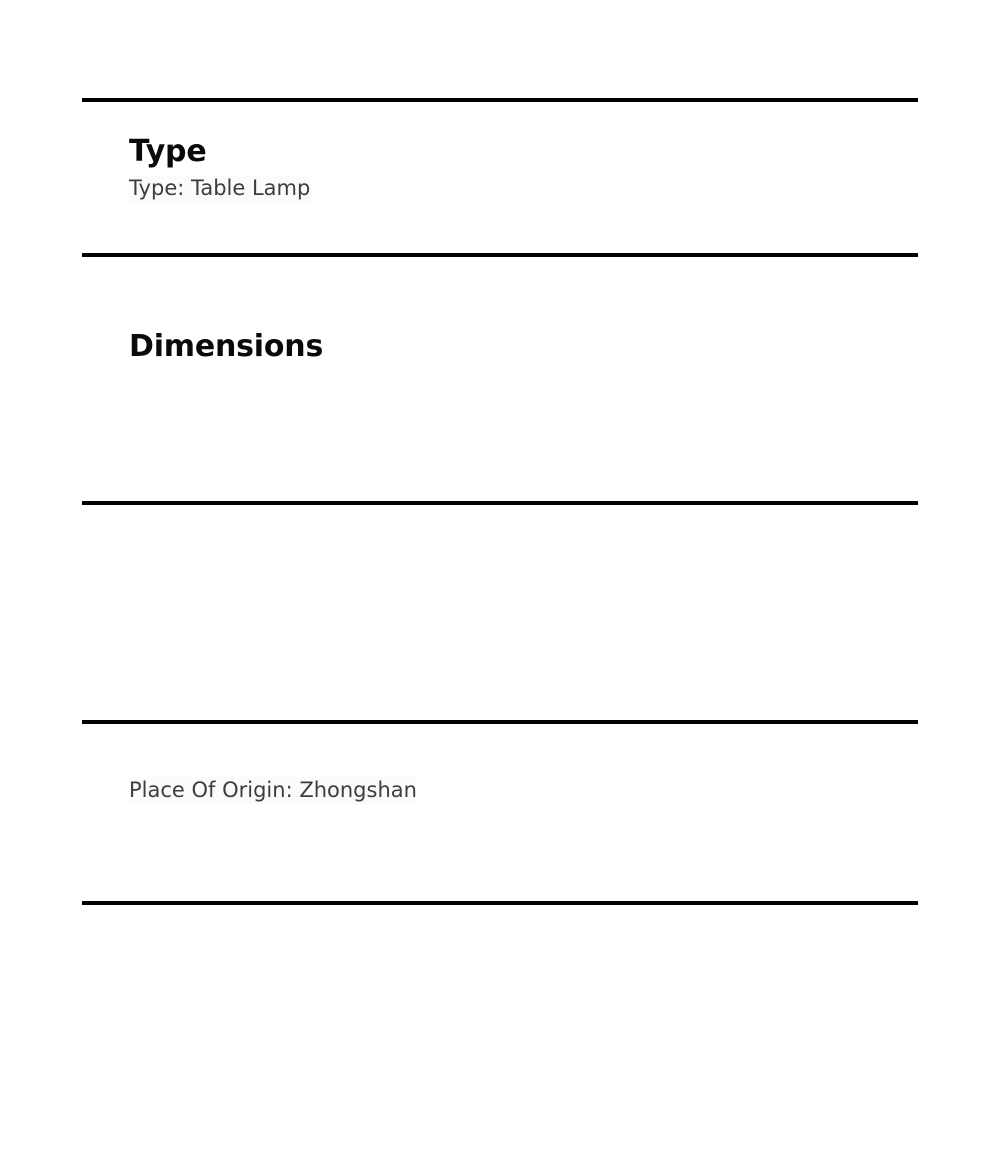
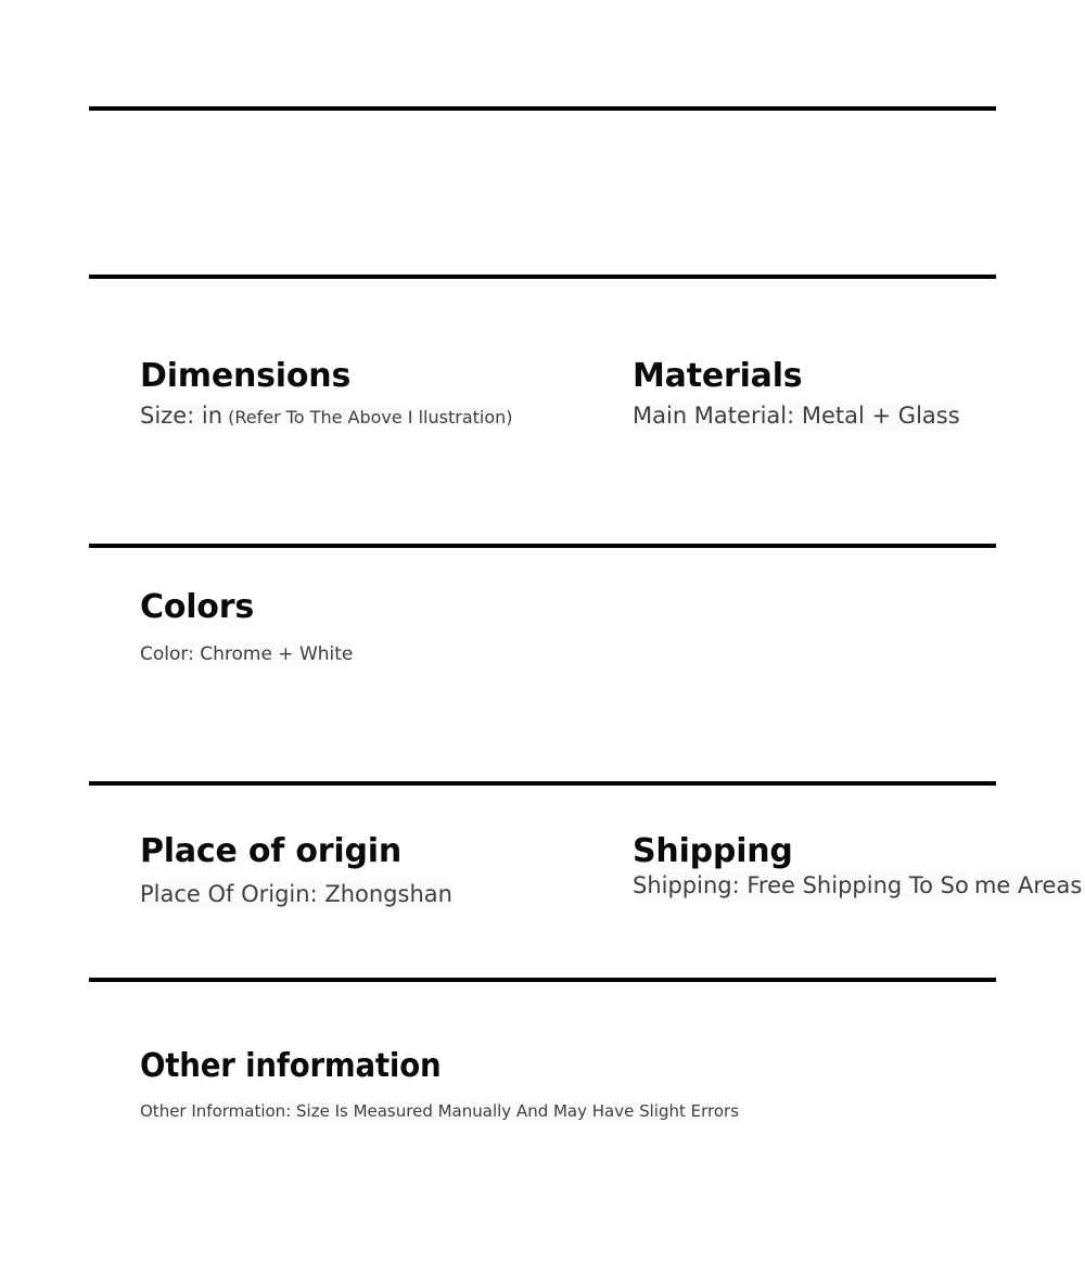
- Type
- Type: Table Lamp
  Dimensions
+ Size: in (Refer To The Above I llustration)
+ Materials
+ Main Material: Metal + Glass
+ Colors
+ Color: Chrome + White
+ Place of origin
  Place Of Origin: Zhongshan
+ Shipping
+ Shipping: Free Shipping To So me Areas
+ Other information
+ Other Information: Size Is Measured Manually And May Have Slight Errors
